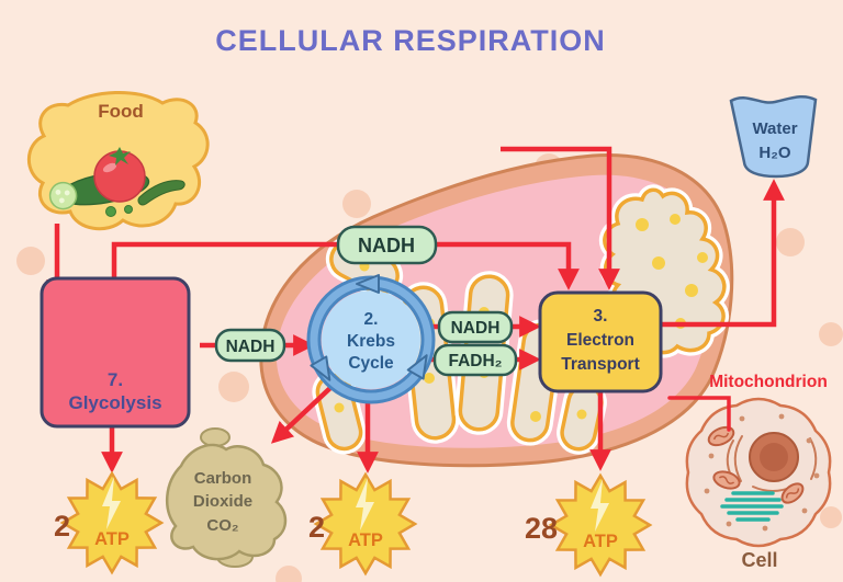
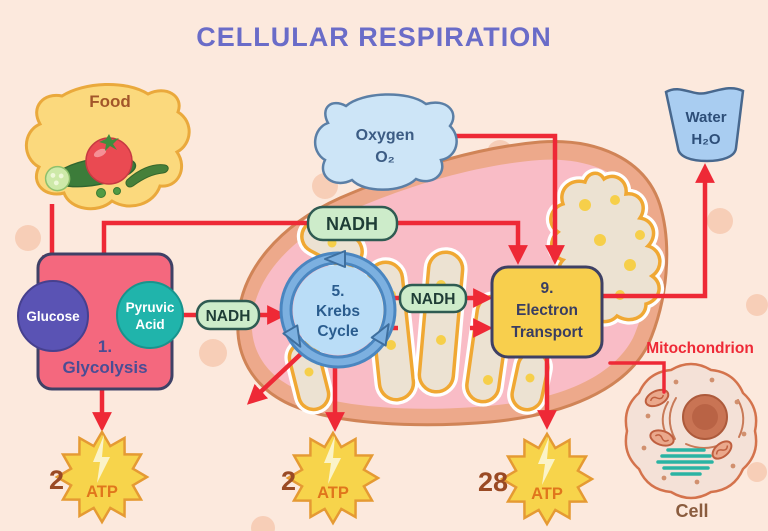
  Food
+ Oxygen
+ O₂
  Water
  H₂O
  NADH
- 7.
+ 1.
  Glycolysis
+ Glucose
+ Pyruvic
+ Acid
  NADH
- 2.
+ 5.
  Krebs
  Cycle
  NADH
- FADH₂
- 3.
+ 9.
  Electron
  Transport
- Carbon
- Dioxide
- CO₂
  ATP
  2
  ATP
  2
  ATP
  28
  Cell
  Mitochondrion
  CELLULAR RESPIRATION
